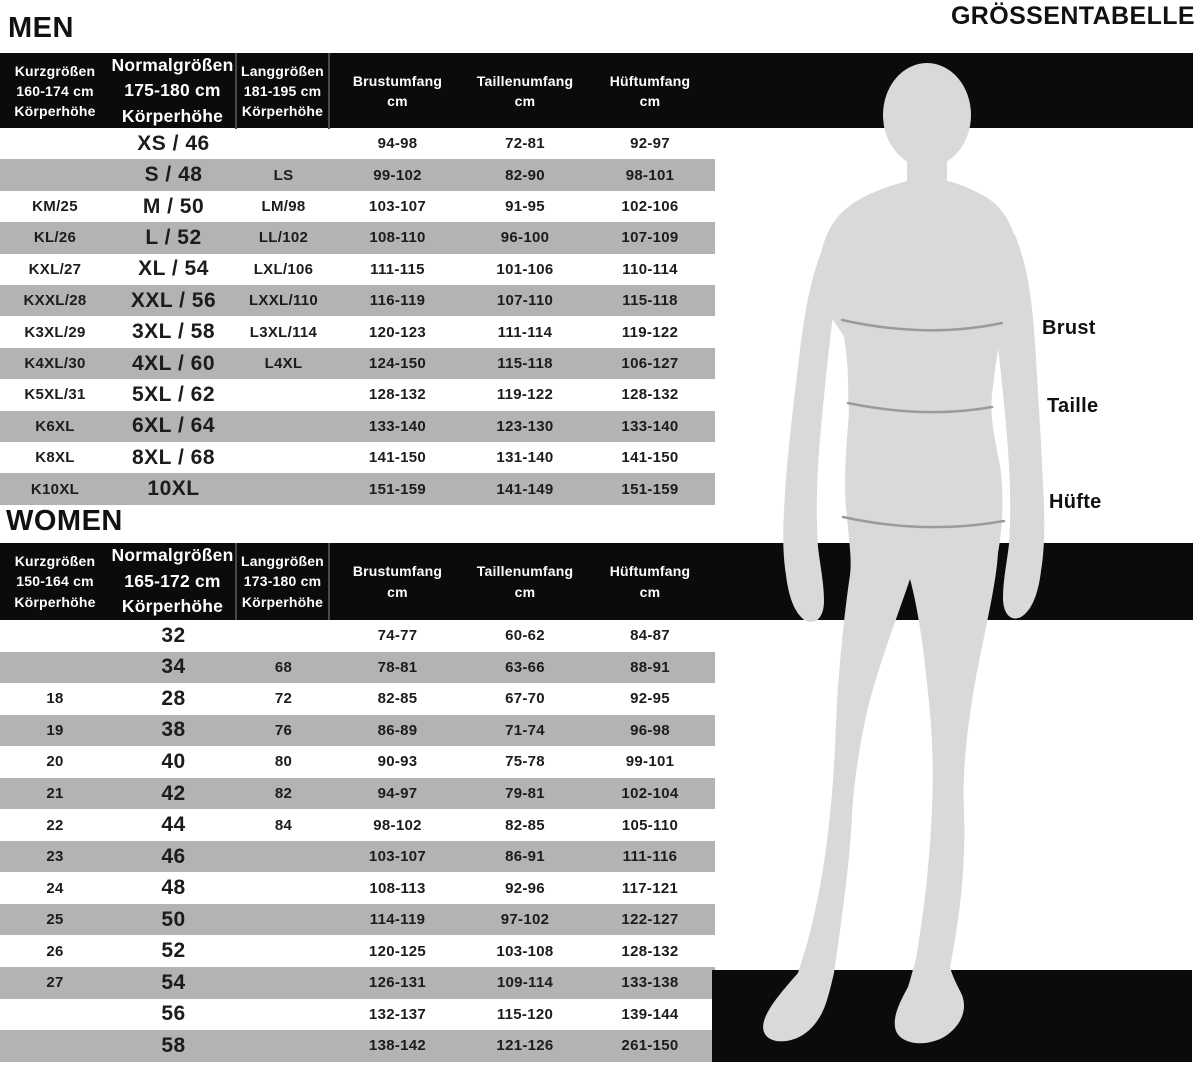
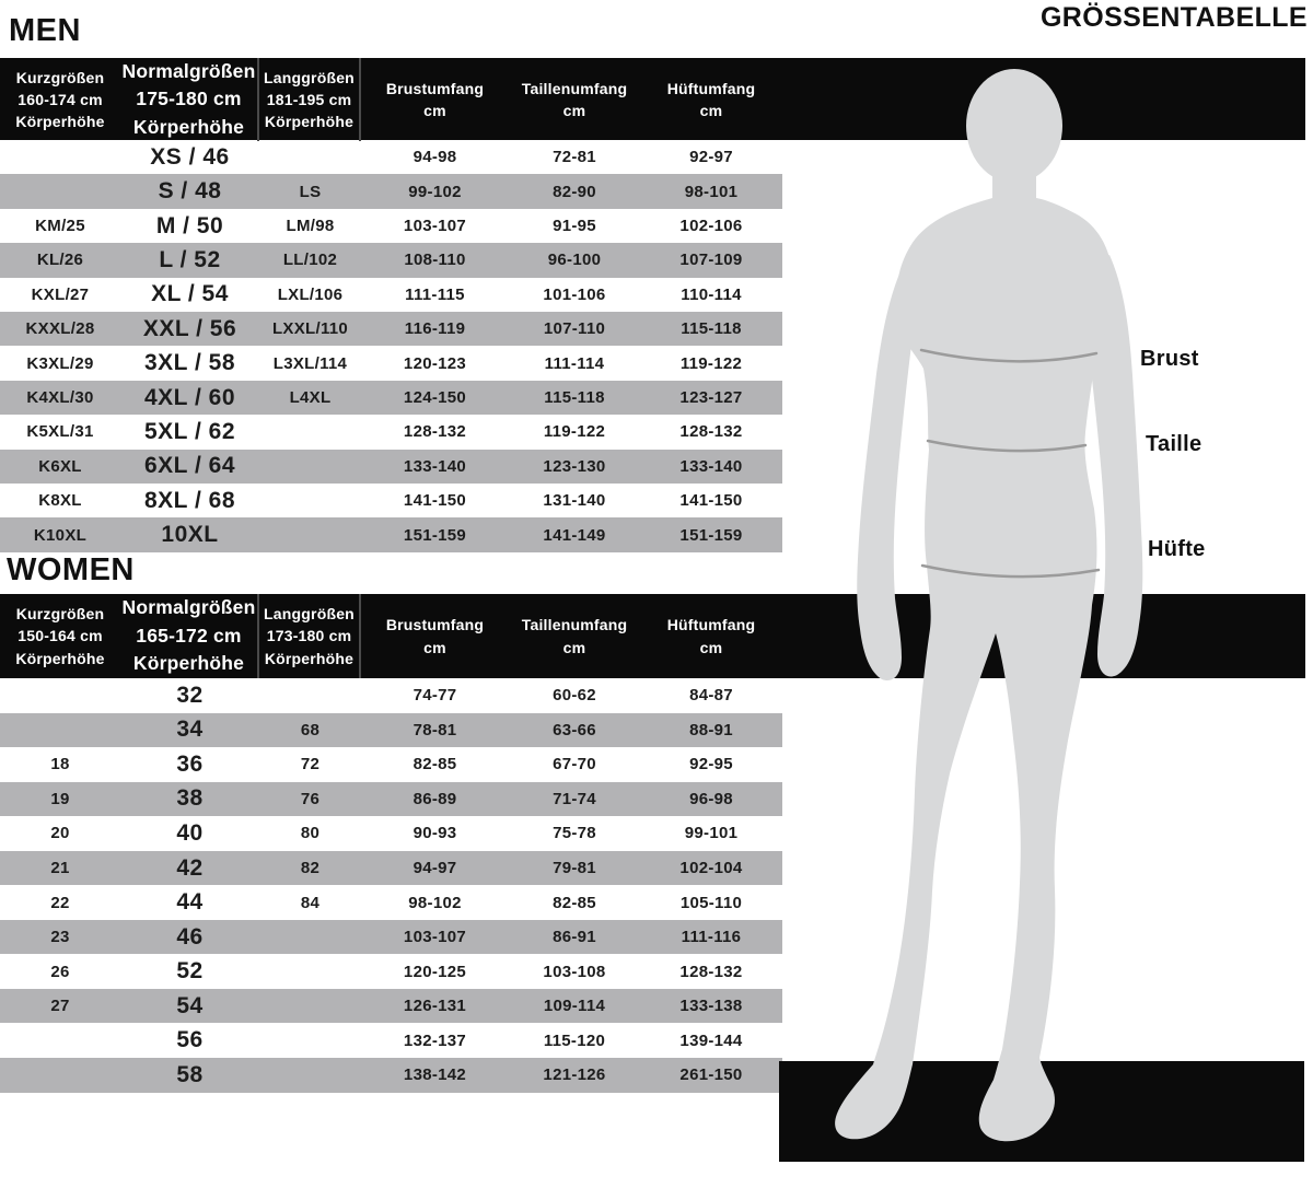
  GRÖSSENTABELLE
  MEN
  Kurzgrößen
  160-174 cm
  Körperhöhe
  Normalgrößen
  175-180 cm
  Körperhöhe
  Langgrößen
  181-195 cm
  Körperhöhe
  Brustumfang
  cm
  Taillenumfang
  cm
  Hüftumfang
  cm
  XS / 46
  94-98
  72-81
  92-97
  S / 48
  LS
  99-102
  82-90
  98-101
  KM/25
  M / 50
  LM/98
  103-107
  91-95
  102-106
  KL/26
  L / 52
  LL/102
  108-110
  96-100
  107-109
  KXL/27
  XL / 54
  LXL/106
  111-115
  101-106
  110-114
  KXXL/28
  XXL / 56
  LXXL/110
  116-119
  107-110
  115-118
  K3XL/29
  3XL / 58
  L3XL/114
  120-123
  111-114
  119-122
  K4XL/30
  4XL / 60
  L4XL
  124-150
  115-118
- 106-127
+ 123-127
  K5XL/31
  5XL / 62
  128-132
  119-122
  128-132
  K6XL
  6XL / 64
  133-140
  123-130
  133-140
  K8XL
  8XL / 68
  141-150
  131-140
  141-150
  K10XL
  10XL
  151-159
  141-149
  151-159
  WOMEN
  Kurzgrößen
  150-164 cm
  Körperhöhe
  Normalgrößen
  165-172 cm
  Körperhöhe
  Langgrößen
  173-180 cm
  Körperhöhe
  Brustumfang
  cm
  Taillenumfang
  cm
  Hüftumfang
  cm
  32
  74-77
  60-62
  84-87
  34
  68
  78-81
  63-66
  88-91
  18
- 28
+ 36
  72
  82-85
  67-70
  92-95
  19
  38
  76
  86-89
  71-74
  96-98
  20
  40
  80
  90-93
  75-78
  99-101
  21
  42
  82
  94-97
  79-81
  102-104
  22
  44
  84
  98-102
  82-85
  105-110
  23
  46
  103-107
  86-91
  111-116
- 24
- 48
- 108-113
- 92-96
- 117-121
- 25
- 50
- 114-119
- 97-102
- 122-127
  26
  52
  120-125
  103-108
  128-132
  27
  54
  126-131
  109-114
  133-138
  56
  132-137
  115-120
  139-144
  58
  138-142
  121-126
  261-150
  Brust
  Taille
  Hüfte
